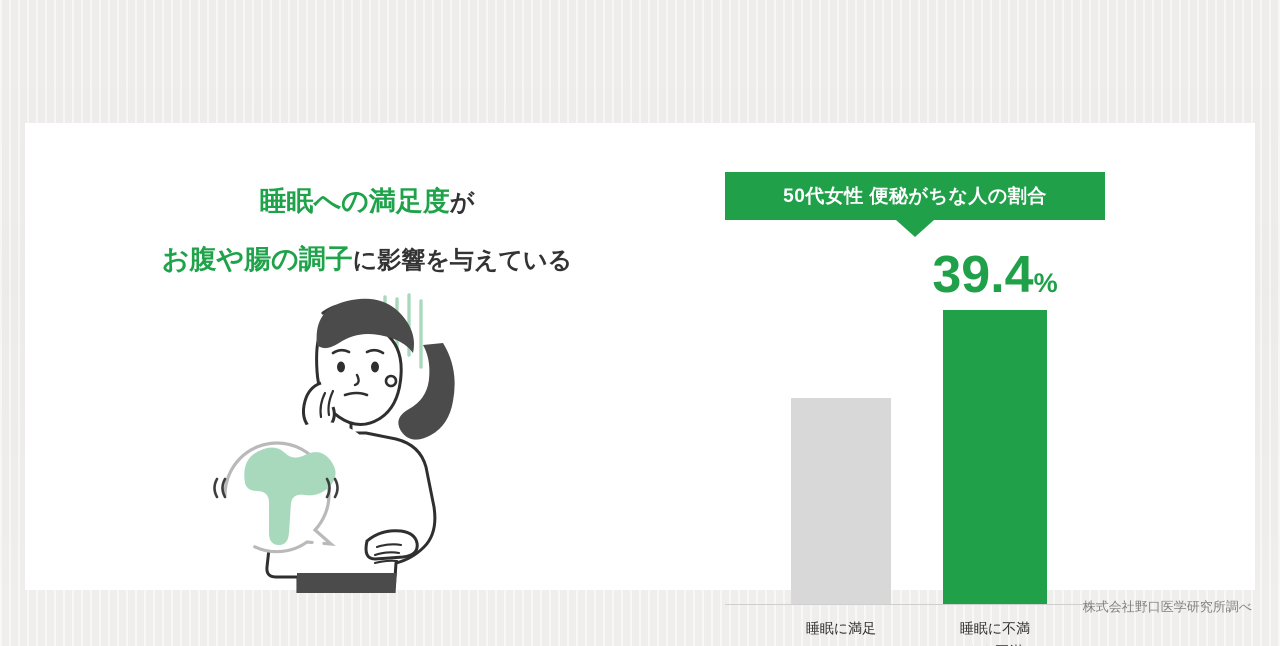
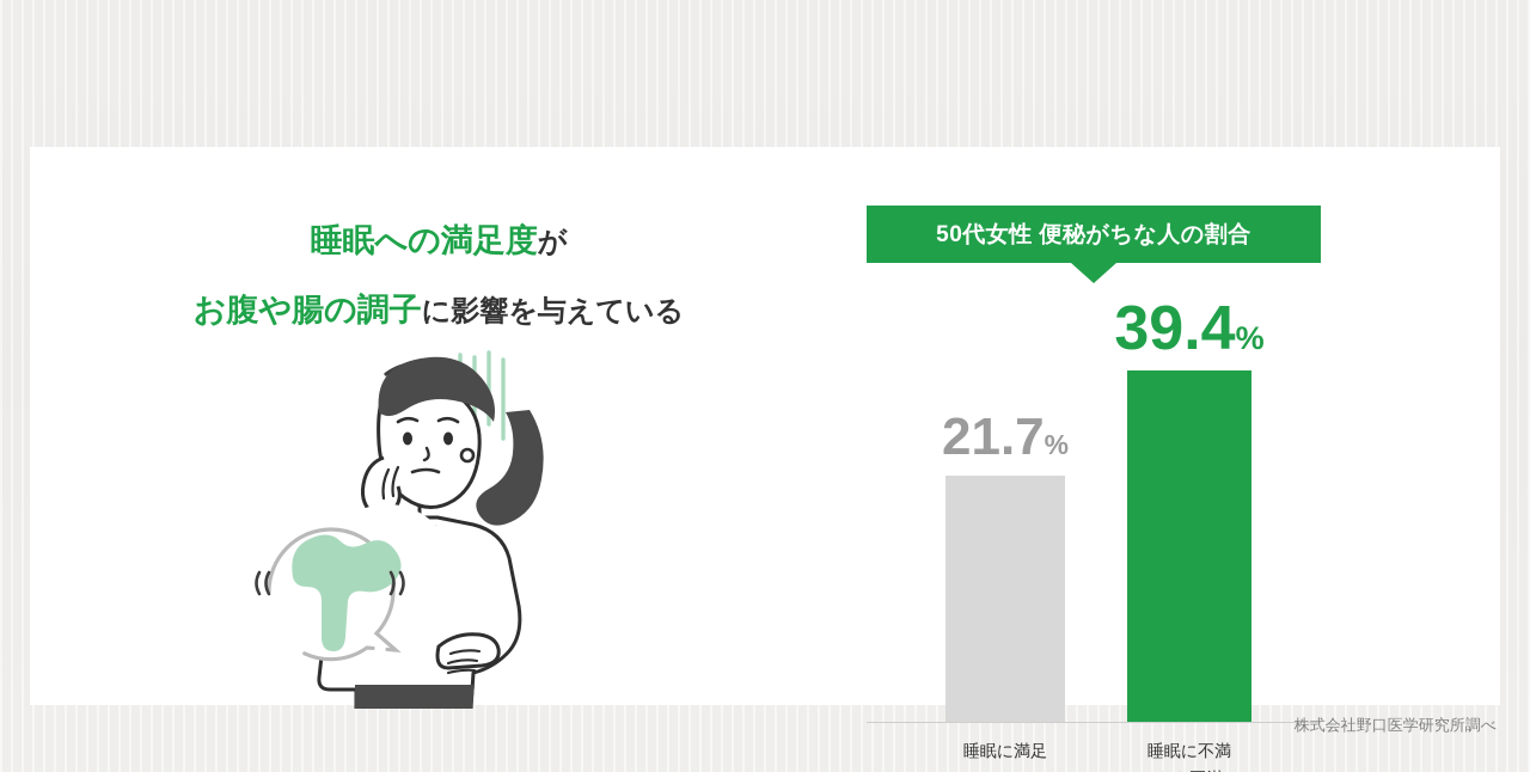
  睡眠への満足度が
  お腹や腸の調子に影響を与えている
  50代女性 便秘がちな人の割合
  39.4%
+ 21.7%
  睡眠に満足
  睡眠に不満
  株式会社野口医学研究所調べ
